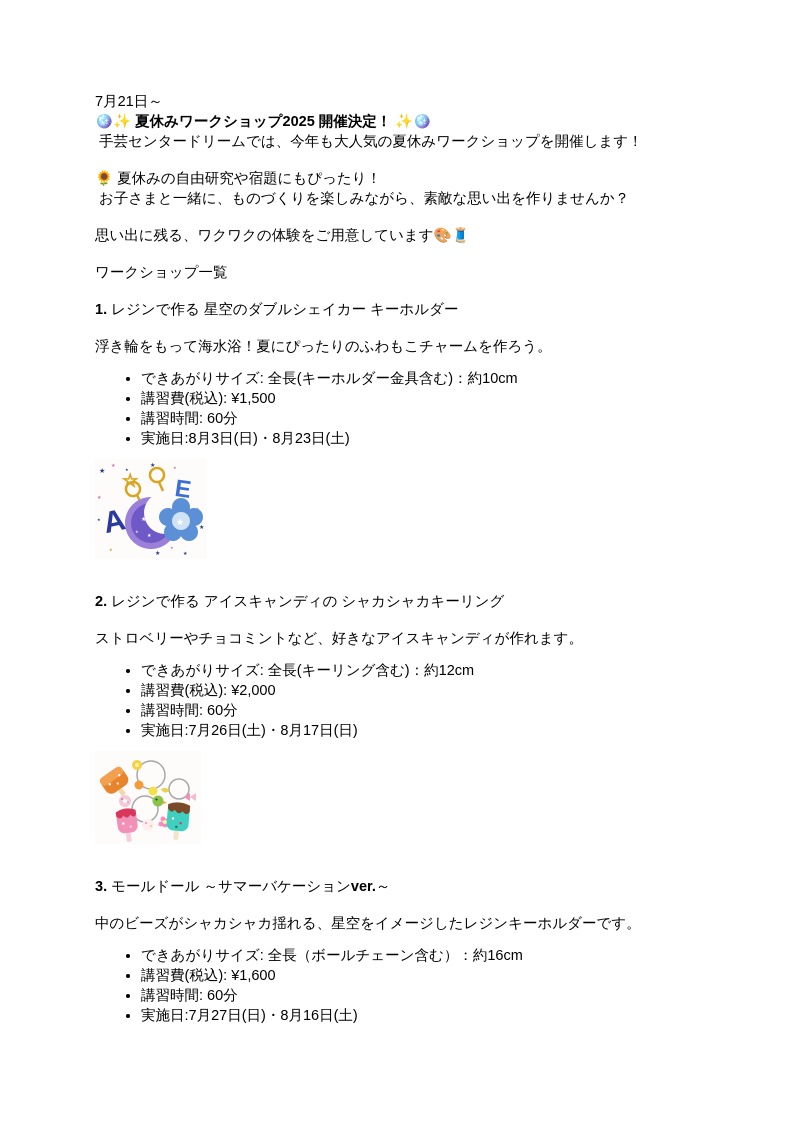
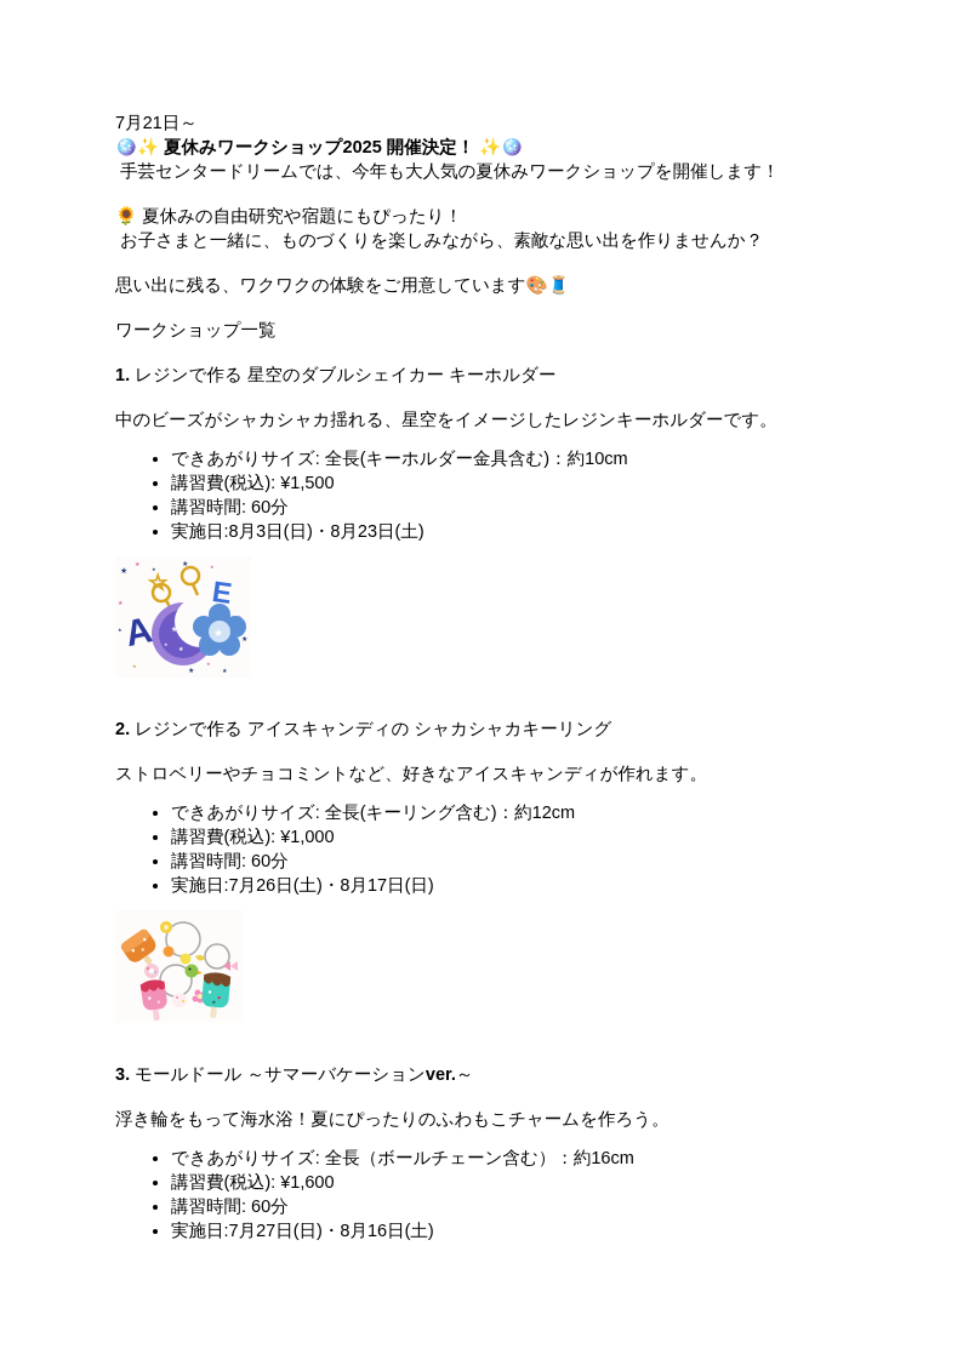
  7月21日～
  🪩✨ 夏休みワークショップ2025 開催決定！ ✨🪩
  手芸センタードリームでは、今年も大人気の夏休みワークショップを開催します！
  🌻 夏休みの自由研究や宿題にもぴったり！
  お子さまと一緒に、ものづくりを楽しみながら、素敵な思い出を作りませんか？
  思い出に残る、ワクワクの体験をご用意しています🎨🧵
  ワークショップ一覧
  1. レジンで作る 星空のダブルシェイカー キーホルダー
- 浮き輪をもって海水浴！夏にぴったりのふわもこチャームを作ろう。
+ 中のビーズがシャカシャカ揺れる、星空をイメージしたレジンキーホルダーです。
  できあがりサイズ: 全長(キーホルダー金具含む)：約10cm
  講習費(税込): ¥1,500
  講習時間: 60分
  実施日:8月3日(日)・8月23日(土)
  ★
  ★
  2. レジンで作る アイスキャンディの シャカシャカキーリング
  ストロベリーやチョコミントなど、好きなアイスキャンディが作れます。
  できあがりサイズ: 全長(キーリング含む)：約12cm
- 講習費(税込): ¥2,000
+ 講習費(税込): ¥1,000
  講習時間: 60分
  実施日:7月26日(土)・8月17日(日)
  3. モールドール ～サマーバケーションver.～
- 中のビーズがシャカシャカ揺れる、星空をイメージしたレジンキーホルダーです。
+ 浮き輪をもって海水浴！夏にぴったりのふわもこチャームを作ろう。
  できあがりサイズ: 全長（ボールチェーン含む）：約16cm
  講習費(税込): ¥1,600
  講習時間: 60分
  実施日:7月27日(日)・8月16日(土)
